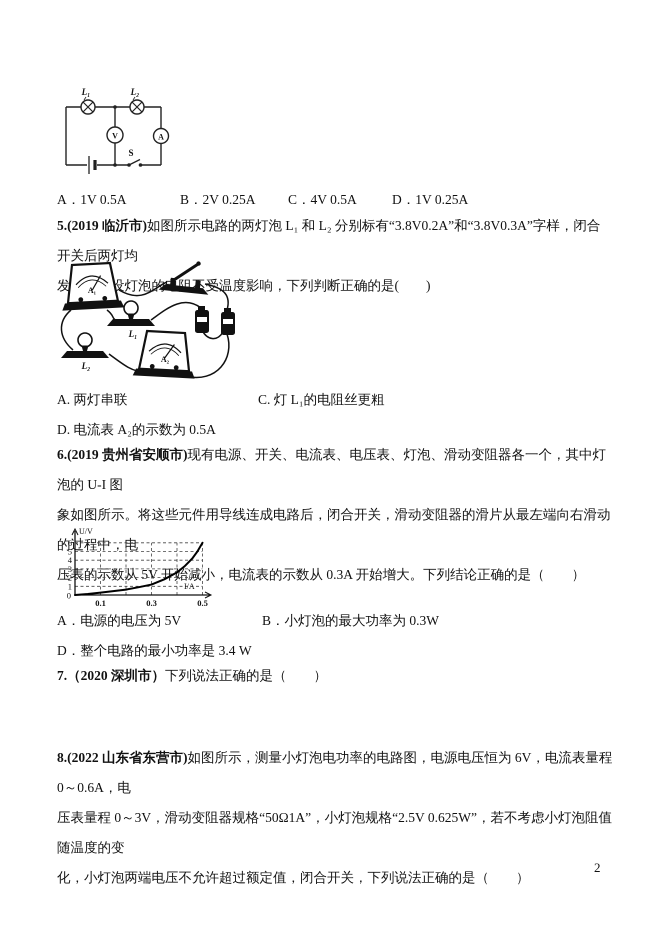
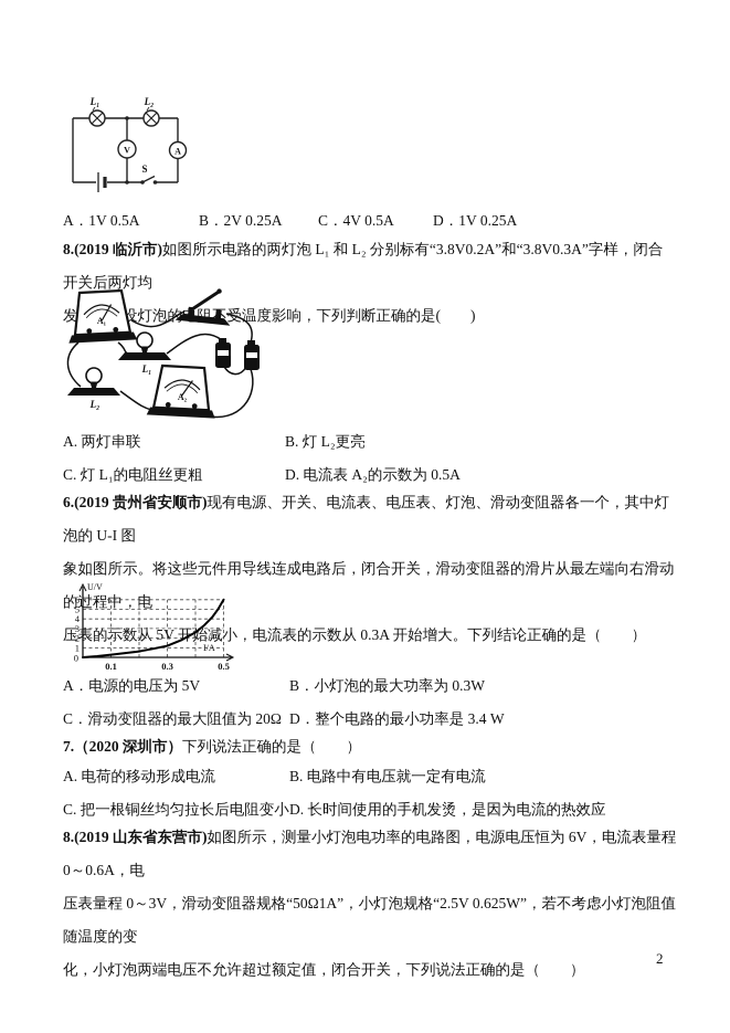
  V
  A
  S
  L₁
  L₂
  A．1V 0.5A
  B．2V 0.25A
  C．4V 0.5A
  D．1V 0.25A
- 5.(2019 临沂市)如图所示电路的两灯泡 L₁ 和 L₂ 分别标有“3.8V0.2A”和“3.8V0.3A”字样，闭合开关后两灯均
+ 8.(2019 临沂市)如图所示电路的两灯泡 L₁ 和 L₂ 分别标有“3.8V0.2A”和“3.8V0.3A”字样，闭合开关后两灯均
  发设灯泡的阻温度影响，下列判断正确的是( )
  A₁
  L₁
  L₂
  A₂
  A. 两灯串联
+ B. 灯 L₂更亮
  C. 灯 L₁的电阻丝更粗
  D. 电流表 A₂的示数为 0.5A
  6.(2019 贵州省安顺市)现有电源、开关、电流表、电压表、灯泡、滑动变阻器各一个，其中灯泡的 U-I 图
  象如图所示。将这些元件用导线连成电路后，闭合开关，滑动变阻器的滑片从最左端向右滑动的过程中，电
  压表的示数从 5V 开始减小，电流表的示数从 0.3A 开始增大。下列结论正确的是（ ）
  U/V
  I/A
  0
  1
  2
  3
  4
  5
  6
  0.1
  0.3
  0.5
  A．电源的电压为 5V
  B．小灯泡的最大功率为 0.3W
+ C．滑动变阻器的最大阻值为 20Ω
  D．整个电路的最小功率是 3.4 W
  7.（2020 深圳市）下列说法正确的是（ ）
+ A. 电荷的移动形成电流
+ B. 电路中有电压就一定有电流
+ C. 把一根铜丝均匀拉长后电阻变小
+ D. 长时间使用的手机发烫，是因为电流的热效应
- 8.(2022 山东省东营市)如图所示，测量小灯泡电功率的电路图，电源电压恒为 6V，电流表量程 0～0.6A，电
+ 8.(2019 山东省东营市)如图所示，测量小灯泡电功率的电路图，电源电压恒为 6V，电流表量程 0～0.6A，电
  压表量程 0～3V，滑动变阻器规格“50Ω1A”，小灯泡规格“2.5V 0.625W”，若不考虑小灯泡阻值随温度的变
  化，小灯泡两端电压不允许超过额定值，闭合开关，下列说法正确的是（ ）
  2
